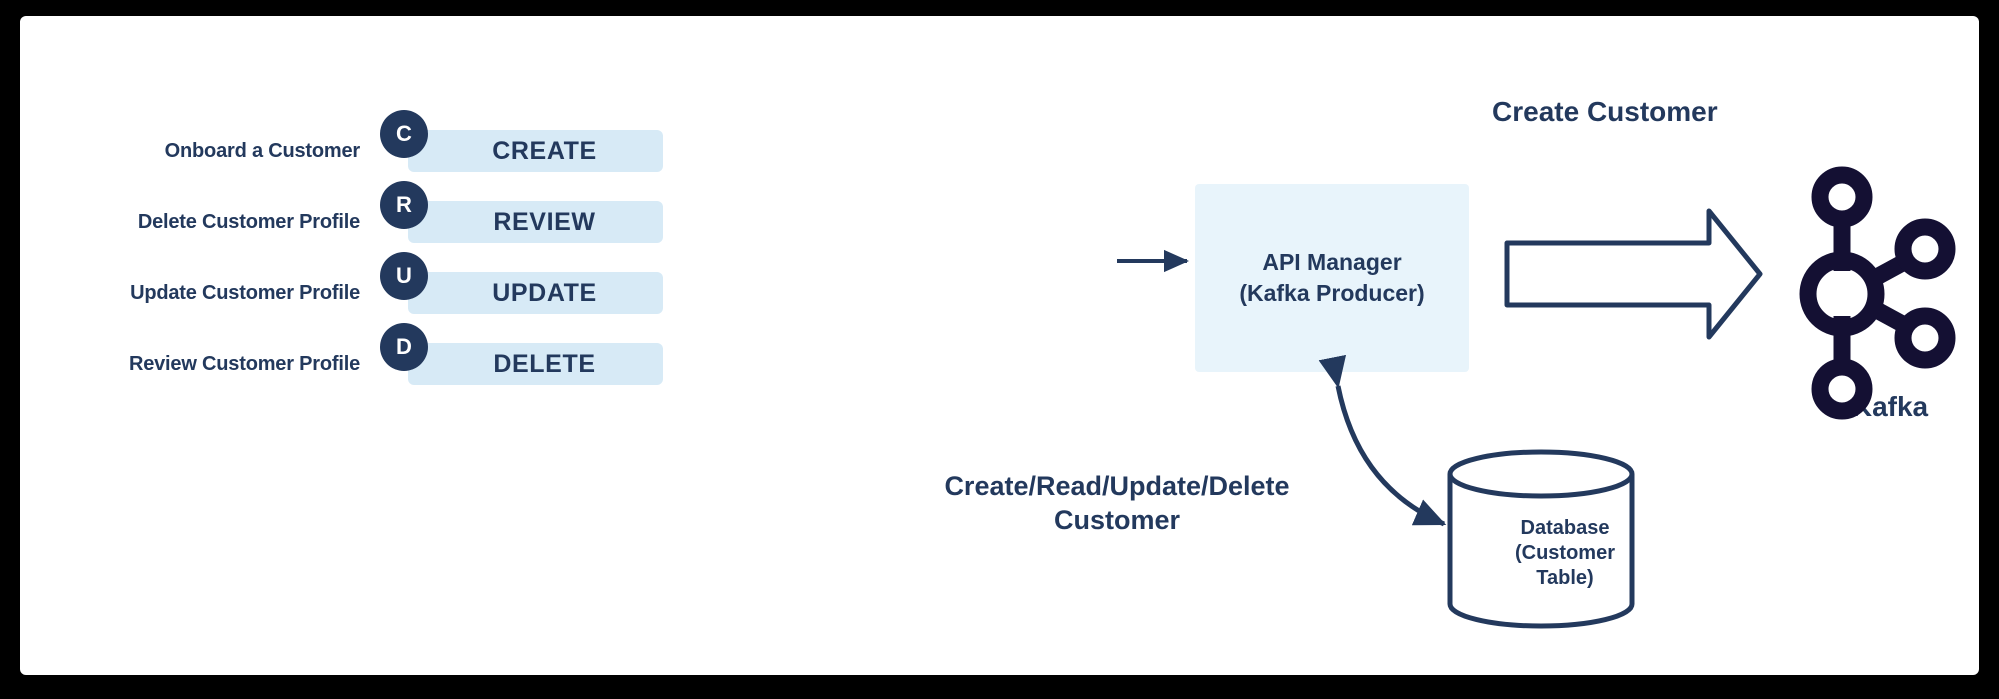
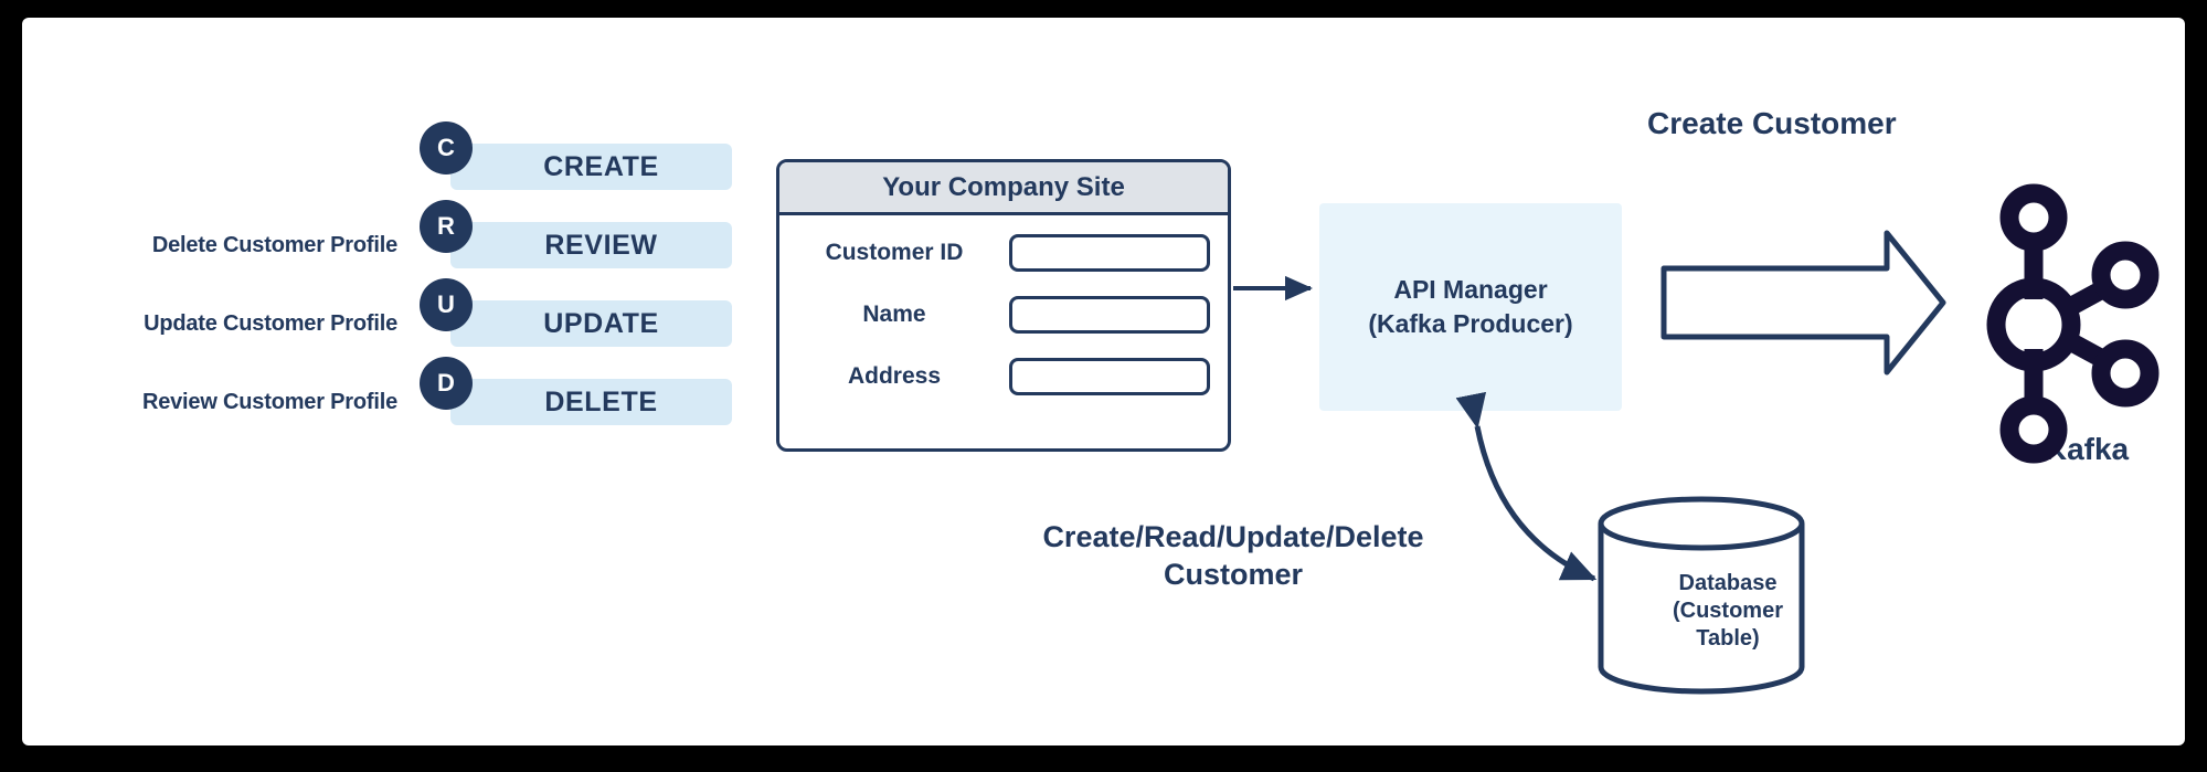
- Onboard a Customer
  Delete Customer Profile
  Update Customer Profile
  Review Customer Profile
  CREATE
  C
  REVIEW
  R
  UPDATE
  U
  DELETE
  D
+ Your Company Site
+ Customer ID
+ Name
+ Address
  API Manager
  (Kafka Producer)
  Create Customer
  Create/Read/Update/Delete
  Customer
  afka
  Database
  (Customer
  Table)
